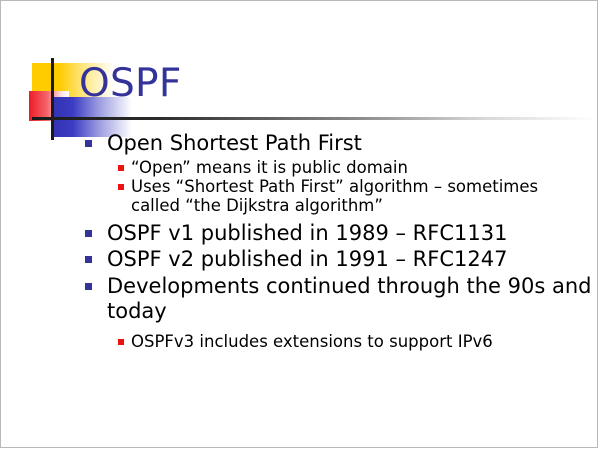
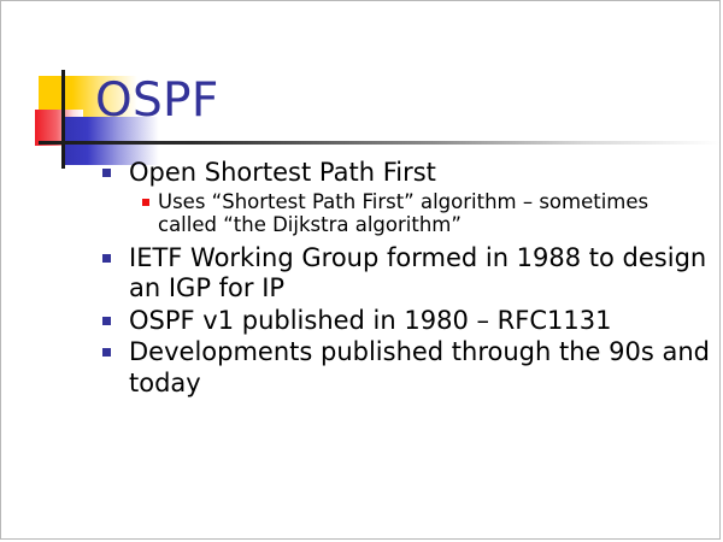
  OSPF
  Open Shortest Path First
- “Open” means it is public domain
  Uses “Shortest Path First” algorithm – sometimes called “the Dijkstra algorithm”
+ IETF Working Group formed in 1988 to design an IGP for IP
- OSPF v1 published in 1989 – RFC1131
+ OSPF v1 published in 1980 – RFC1131
- OSPF v2 published in 1991 – RFC1247
- Developments continued through the 90s and today
+ Developments published through the 90s and today
- OSPFv3 includes extensions to support IPv6
